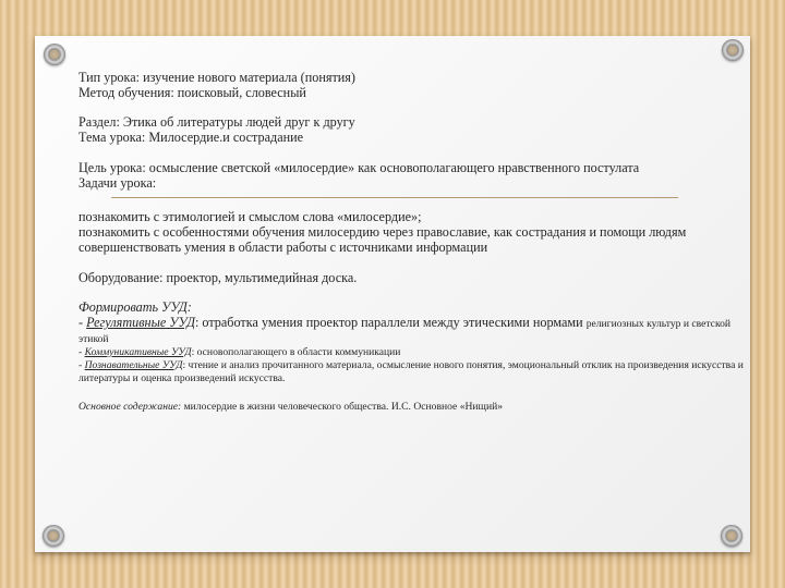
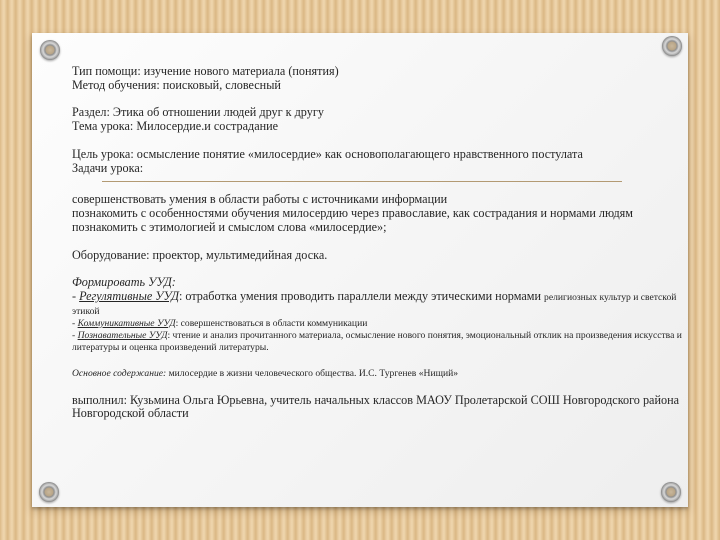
- Тип урока: изучение нового материала (понятия)
+ Тип помощи: изучение нового материала (понятия)
  Метод обучения: поисковый, словесный
- Раздел: Этика об литературы людей друг к другу
+ Раздел: Этика об отношении людей друг к другу
  Тема урока: Милосердие.и сострадание
- Цель урока: осмысление светской «милосердие» как основополагающего нравственного постулата
+ Цель урока: осмысление понятие «милосердие» как основополагающего нравственного постулата
  Задачи урока:
- познакомить с этимологией и смыслом слова «милосердие»;
+ совершенствовать умения в области работы с источниками информации
- познакомить с особенностями обучения милосердию через православие, как сострадания и помощи людям
+ познакомить с особенностями обучения милосердию через православие, как сострадания и нормами людям
- совершенствовать умения в области работы с источниками информации
+ познакомить с этимологией и смыслом слова «милосердие»;
  Оборудование: проектор, мультимедийная доска.
  Формировать УУД:
- - Регулятивные УУД: отработка умения проектор параллели между этическими нормами религиозных культур и светской этикой
+ - Регулятивные УУД: отработка умения проводить параллели между этическими нормами религиозных культур и светской этикой
- - Коммуникативные УУД: основополагающего в области коммуникации
+ - Коммуникативные УУД: совершенствоваться в области коммуникации
- - Познавательные УУД: чтение и анализ прочитанного материала, осмысление нового понятия, эмоциональный отклик на произведения искусства и литературы и оценка произведений искусства.
+ - Познавательные УУД: чтение и анализ прочитанного материала, осмысление нового понятия, эмоциональный отклик на произведения искусства и литературы и оценка произведений литературы.
- Основное содержание: милосердие в жизни человеческого общества. И.С. Основное «Нищий»
+ Основное содержание: милосердие в жизни человеческого общества. И.С. Тургенев «Нищий»
+ выполнил: Кузьмина Ольга Юрьевна, учитель начальных классов МАОУ Пролетарской СОШ Новгородского района Новгородской области
